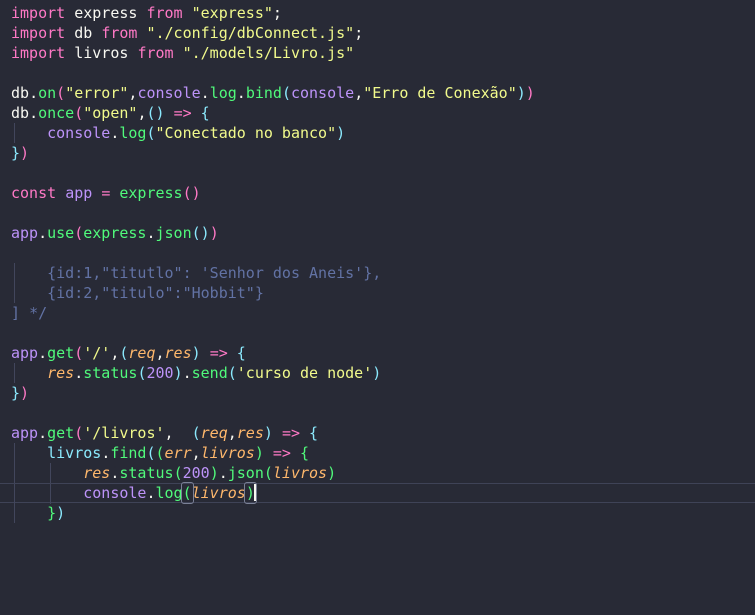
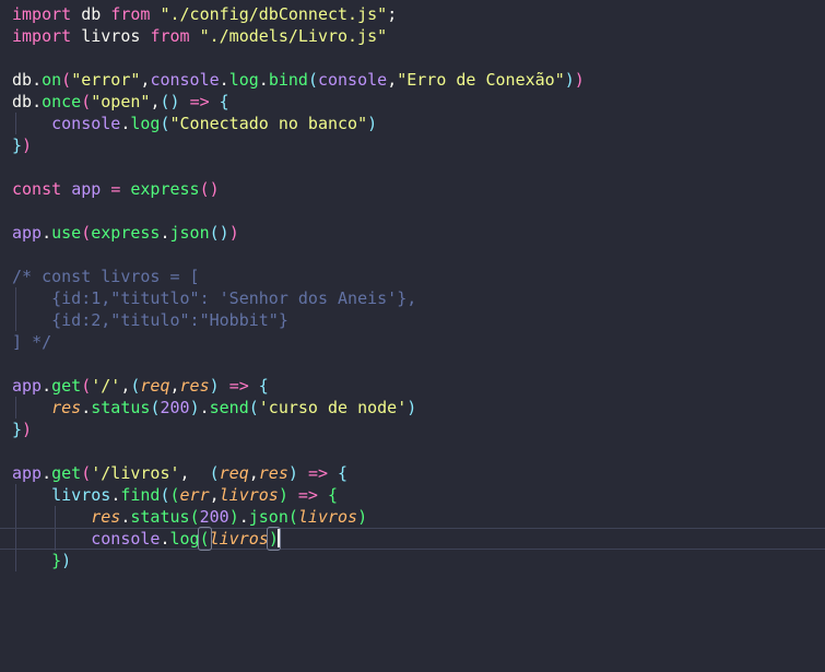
- import express from "express";
  import db from "./config/dbConnect.js";
  import livros from "./models/Livro.js"
  db.on("error",console.log.bind(console,"Erro de Conexão"))
  db.once("open",() => {
  console.log("Conectado no banco")
  })
  const app = express()
  app.use(express.json())
+ /* const livros = [
  {id:1,"titutlo": 'Senhor dos Aneis'},
  {id:2,"titulo":"Hobbit"}
  ] */
  app.get('/',(req,res) => {
  res.status(200).send('curso de node')
  })
  app.get('/livros', (req,res) => {
  livros.find((err,livros) => {
  res.status(200).json(livros)
  console.log(livros)
  })
